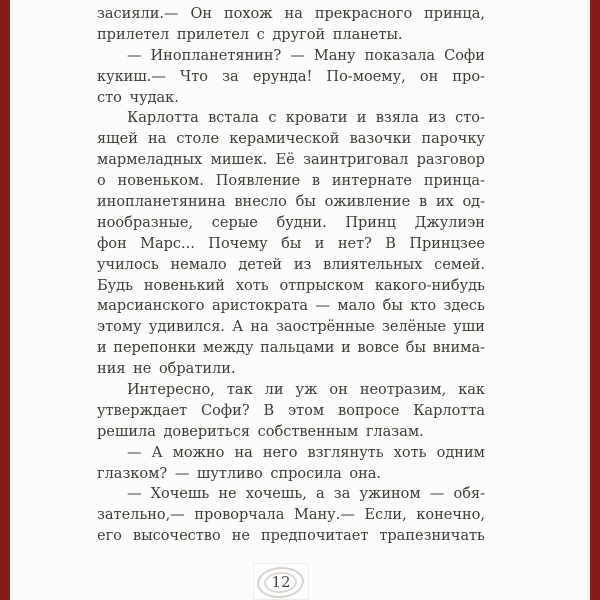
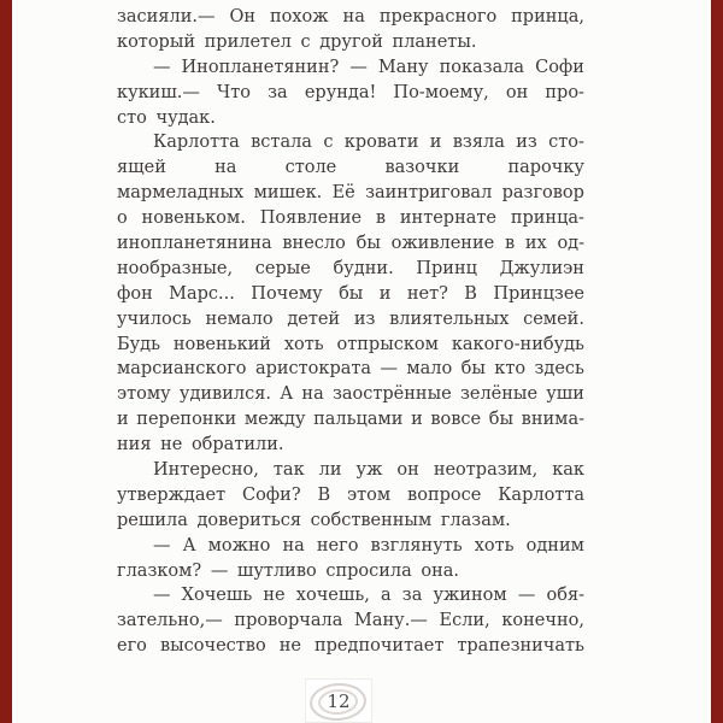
  засияли.—
  Он
  похож
  на
  прекрасного
  принца,
- прилетел прилетел с другой планеты.
+ который прилетел с другой планеты.
  —
  Инопланетянин?
  —
  Ману
  показала
  Софи
  кукиш.—
  Что
  за
  ерунда!
  По-моему,
  он
  про-
  сто чудак.
  Карлотта
  встала
  с
  кровати
  и
  взяла
  из
  сто-
  ящей
  на
  столе
- керамической
  вазочки
  парочку
  мармеладных
  мишек.
  Её
  заинтриговал
  разговор
  о
  новеньком.
  Появление
  в
  интернате
  принца-
  инопланетянина
  внесло
  бы
  оживление
  в
  их
  од-
  нообразные,
  серые
  будни.
  Принц
  Джулиэн
  фон
  Марс...
  Почему
  бы
  и
  нет?
  В
  Принцзее
  училось
  немало
  детей
  из
  влиятельных
  семей.
  Будь
  новенький
  хоть
  отпрыском
  какого-нибудь
  марсианского
  аристократа
  —
  мало
  бы
  кто
  здесь
  этому
  удивился.
  А
  на
  заострённые
  зелёные
  уши
  и
  перепонки
  между
  пальцами
  и
  вовсе
  бы
  внима-
  ния не обратили.
  Интересно,
  так
  ли
  уж
  он
  неотразим,
  как
  утверждает
  Софи?
  В
  этом
  вопросе
  Карлотта
  решила довериться собственным глазам.
  —
  А
  можно
  на
  него
  взглянуть
  хоть
  одним
  глазком? — шутливо спросила она.
  —
  Хочешь
  не
  хочешь,
  а
  за
  ужином
  —
  обя-
  зательно,—
  проворчала
  Ману.—
  Если,
  конечно,
  его
  высочество
  не
  предпочитает
  трапезничать
  12
